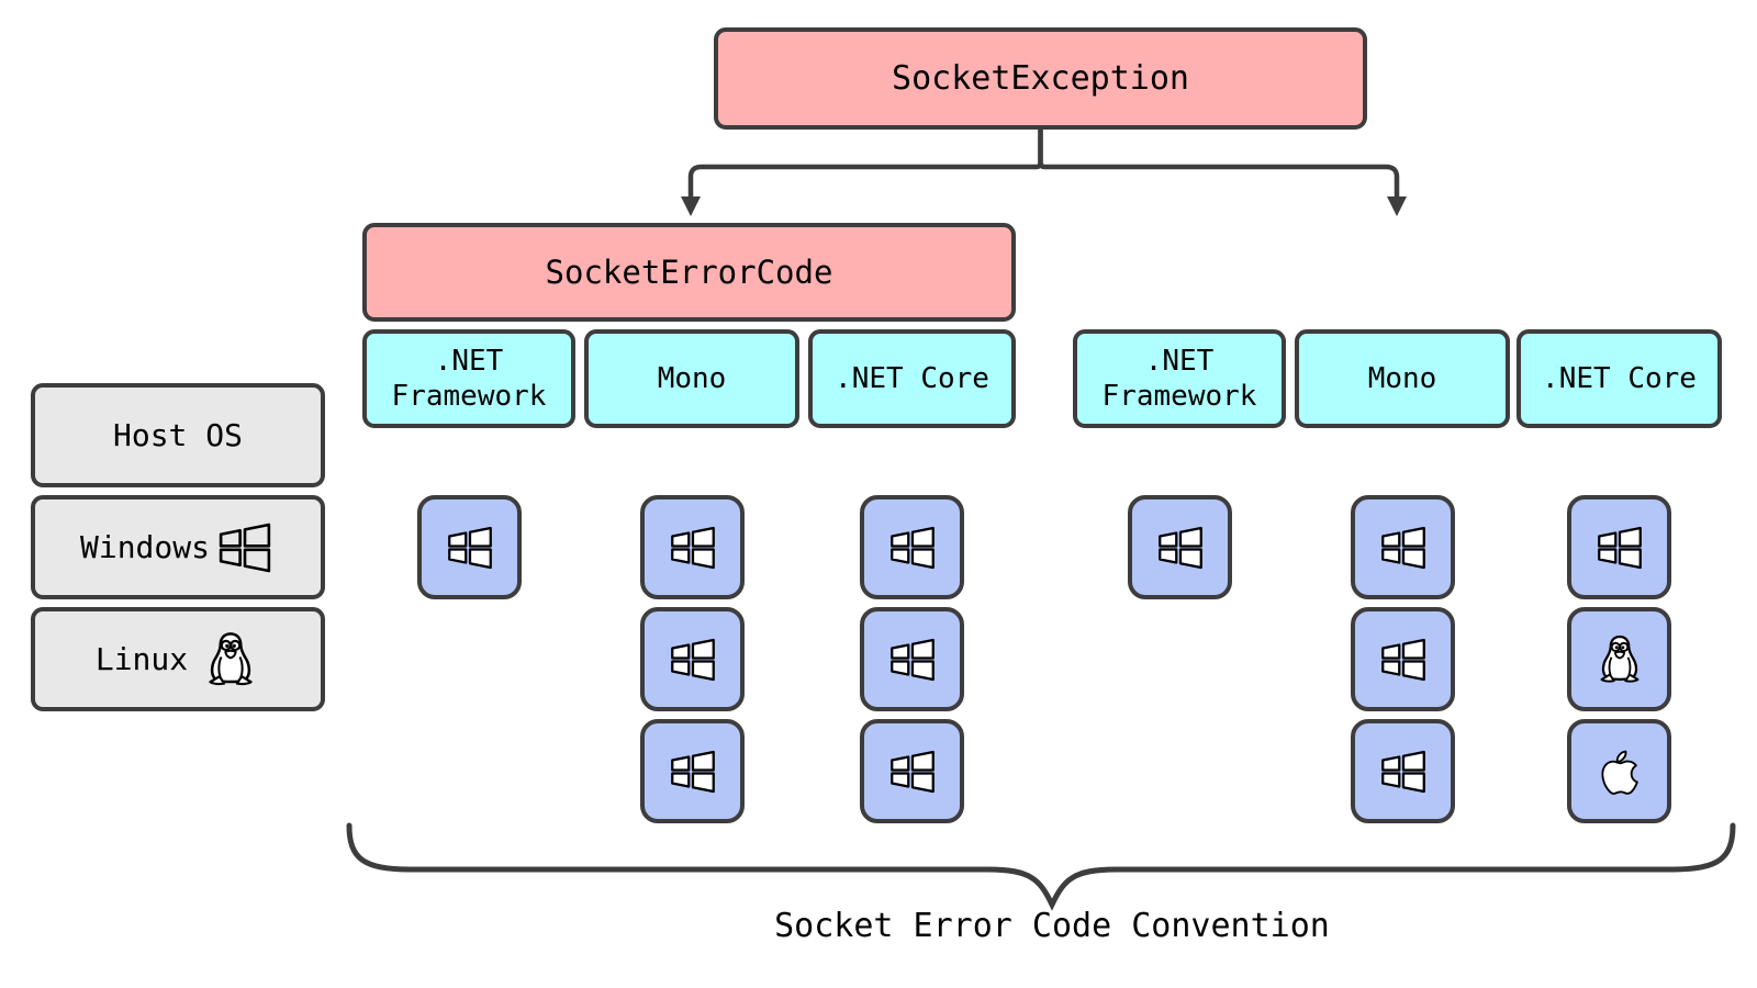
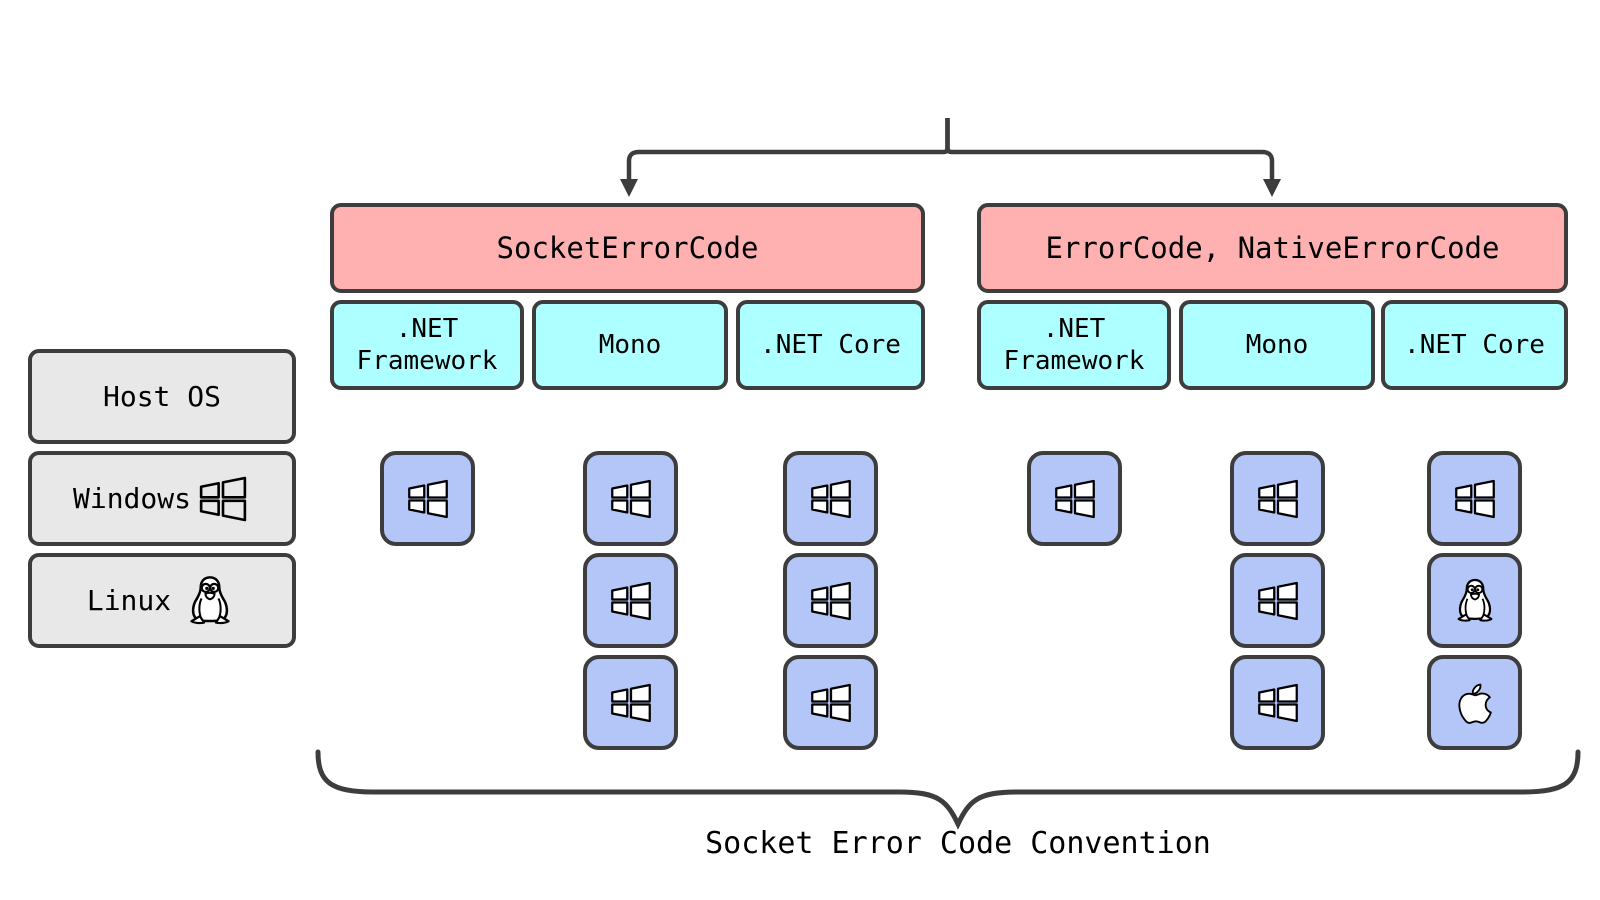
- SocketException
  SocketErrorCode
+ ErrorCode, NativeErrorCode
  .NET Framework
  Mono
  .NET Core
  .NET Framework
  Mono
  .NET Core
  Host OS
  Windows
  Linux
  Socket Error Code Convention
